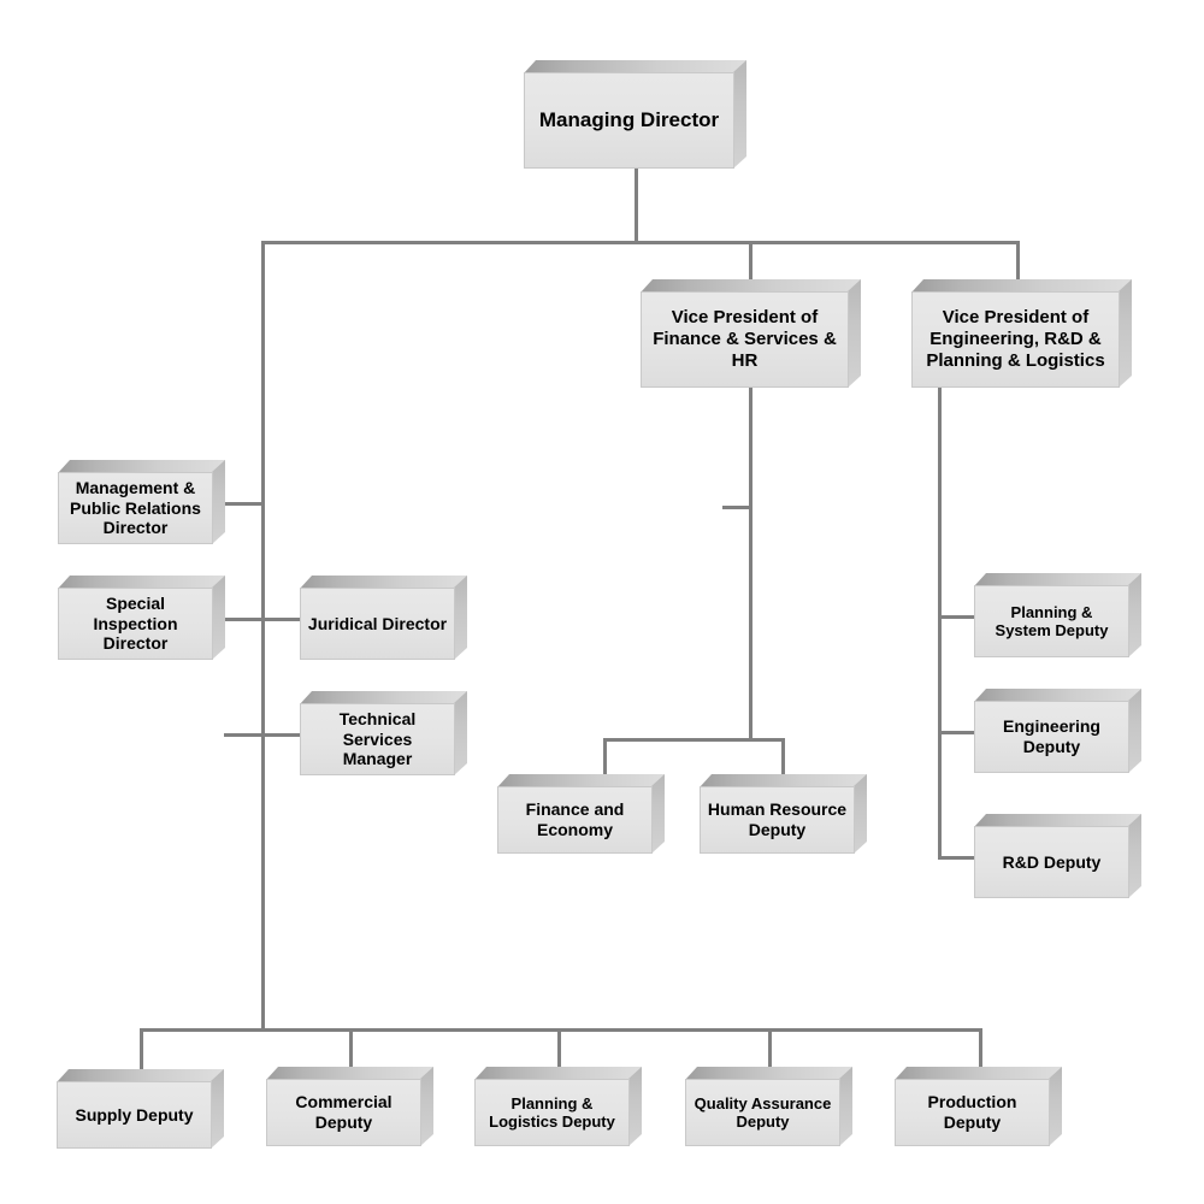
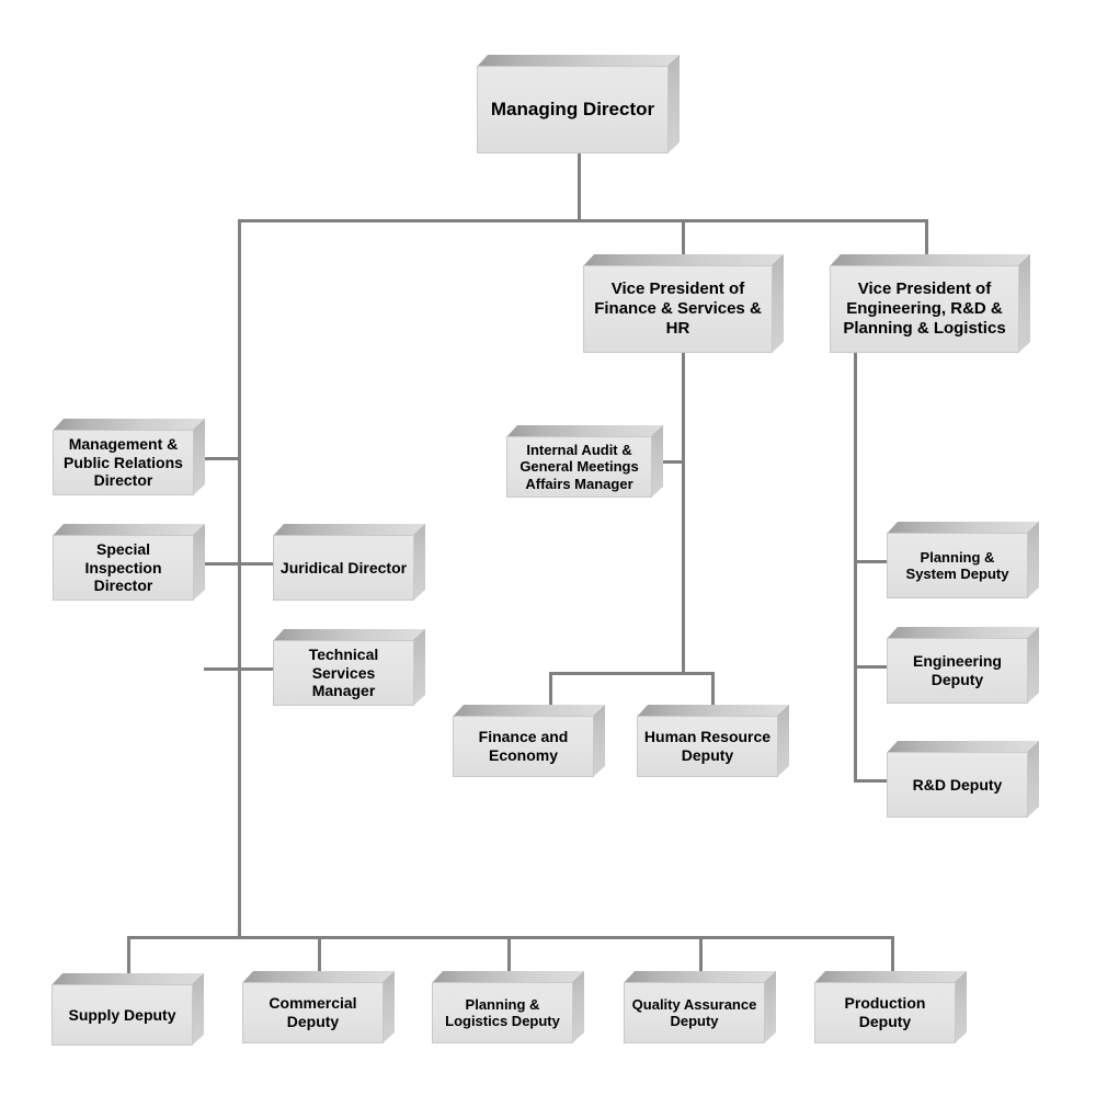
  Managing Director
  Vice President of Finance & Services & HR
  Vice President of Engineering, R&D & Planning & Logistics
  Management & Public Relations Director
  Special Inspection Director
  Juridical Director
  Technical Services Manager
+ Internal Audit & General Meetings Affairs Manager
  Finance and Economy
  Human Resource Deputy
  Planning & System Deputy
  Engineering Deputy
  R&D Deputy
  Supply Deputy
  Commercial Deputy
  Planning & Logistics Deputy
  Quality Assurance Deputy
  Production Deputy
